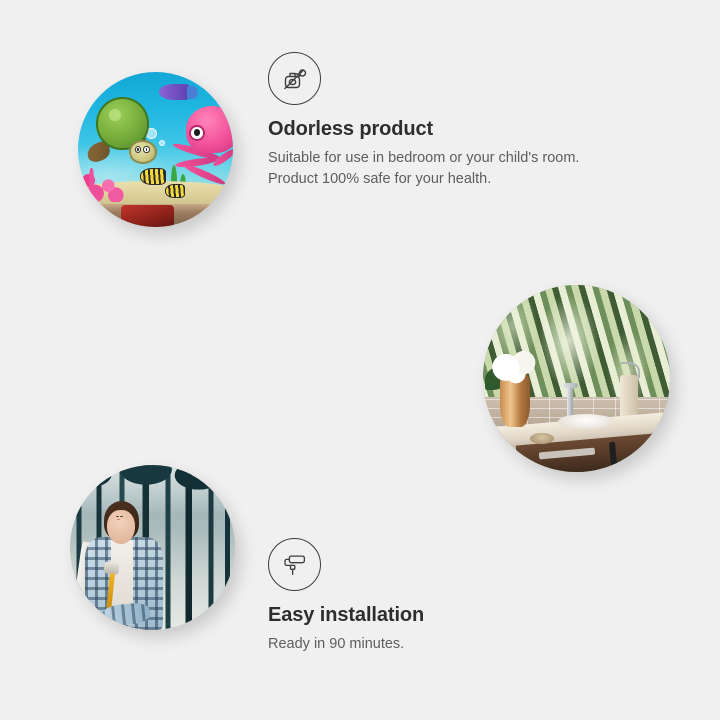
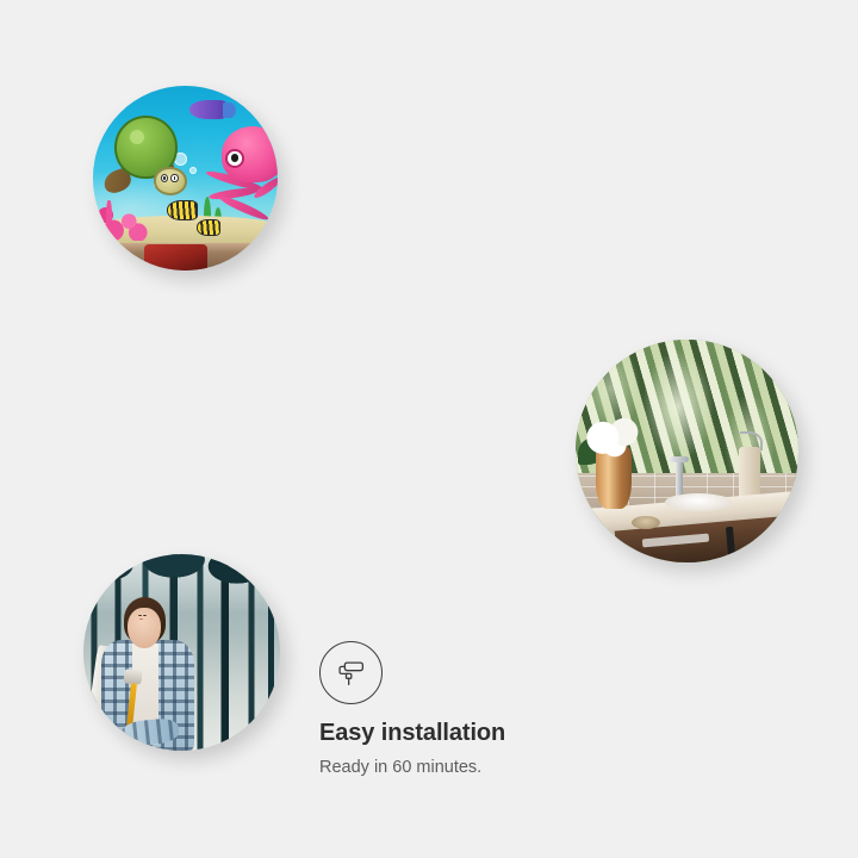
- Odorless product
- Suitable for use in bedroom or your child's room. Product 100% safe for your health.
  Easy installation
- Ready in 90 minutes.
+ Ready in 60 minutes.
